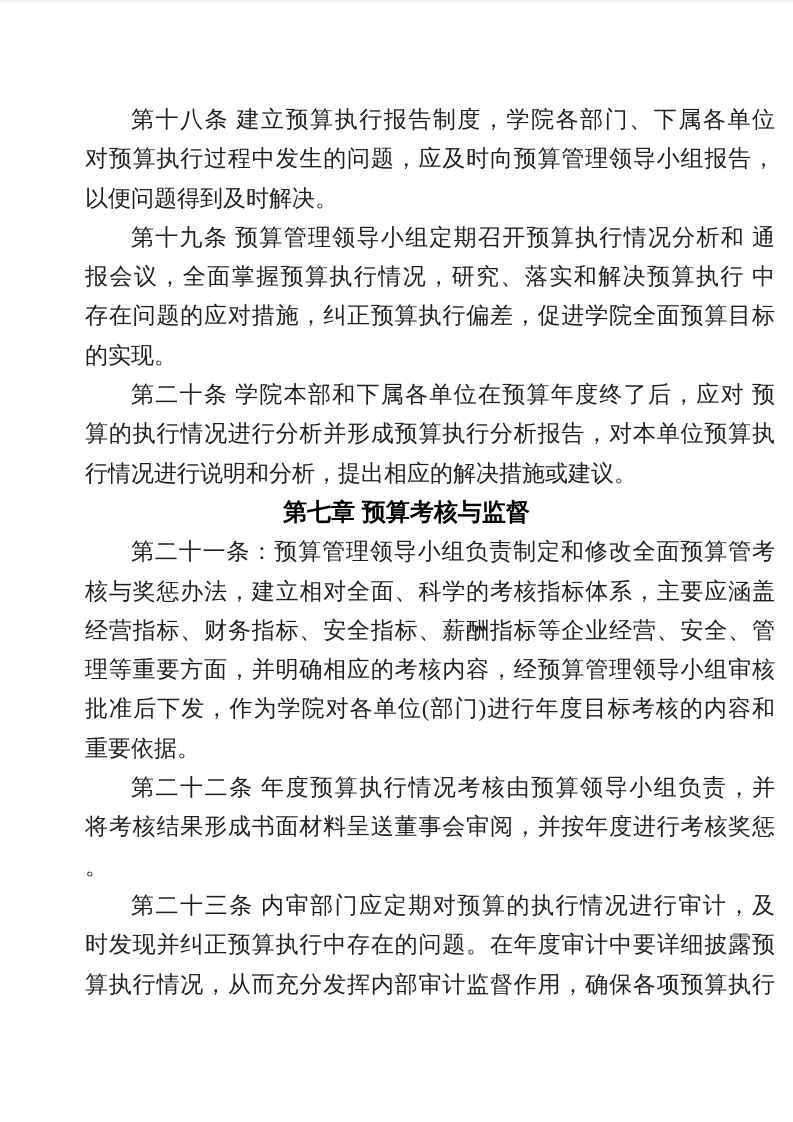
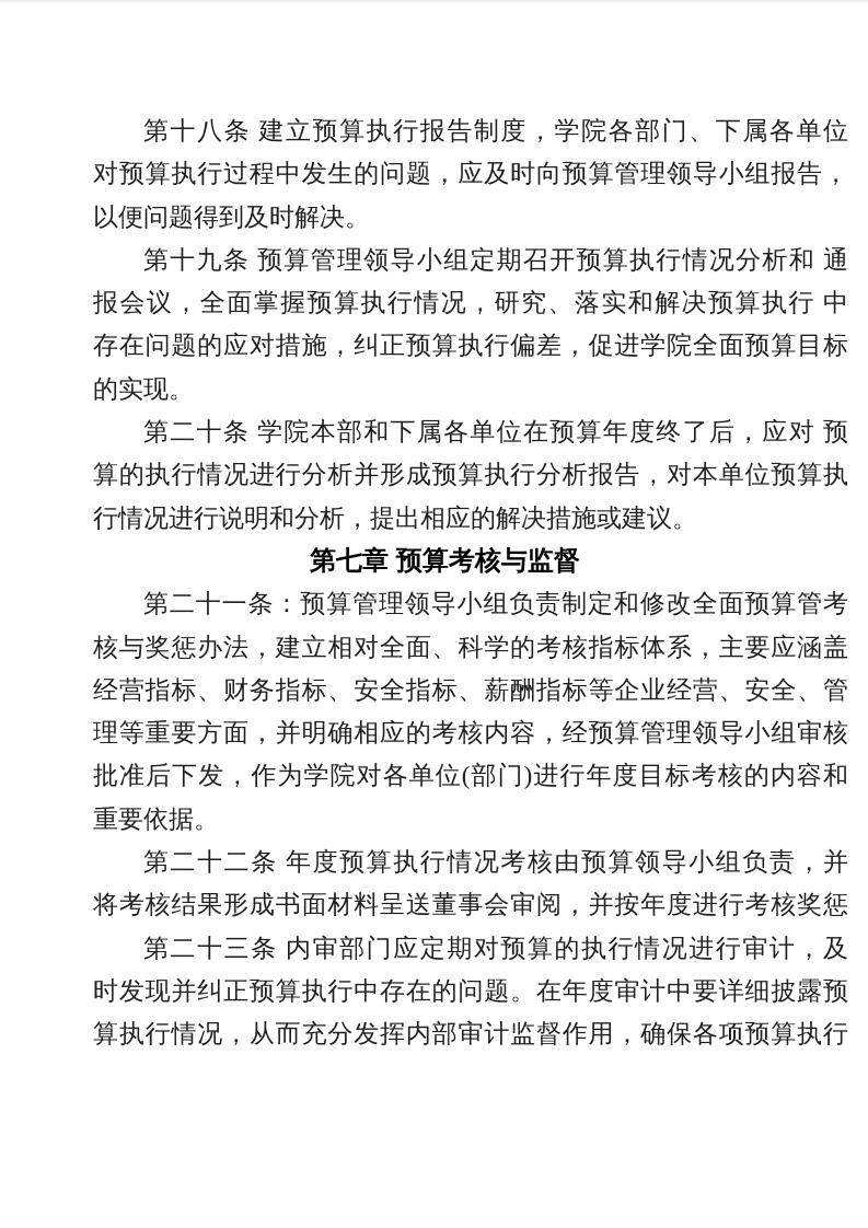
  第十八条 建立预算执行报告制度，学院各部门、下属各单位
  对预算执行过程中发生的问题，应及时向预算管理领导小组报告，
  以便问题得到及时解决。
  第十九条 预算管理领导小组定期召开预算执行情况分析和 通
  报会议，全面掌握预算执行情况，研究、落实和解决预算执行 中
  存在问题的应对措施，纠正预算执行偏差，促进学院全面预算目标
  的实现。
  第二十条 学院本部和下属各单位在预算年度终了后，应对 预
  算的执行情况进行分析并形成预算执行分析报告，对本单位预算执
  行情况进行说明和分析，提出相应的解决措施或建议。
  第七章 预算考核与监督
  第二十一条：预算管理领导小组负责制定和修改全面预算管考
  核与奖惩办法，建立相对全面、科学的考核指标体系，主要应涵盖
  经营指标、财务指标、安全指标、薪酬指标等企业经营、安全、管
  理等重要方面，并明确相应的考核内容，经预算管理领导小组审核
  批准后下发，作为学院对各单位(部门)进行年度目标考核的内容和
  重要依据。
  第二十二条 年度预算执行情况考核由预算领导小组负责，并
  将考核结果形成书面材料呈送董事会审阅，并按年度进行考核奖惩
- 。
  第二十三条 内审部门应定期对预算的执行情况进行审计，及
  时发现并纠正预算执行中存在的问题。在年度审计中要详细披露预
  算执行情况，从而充分发挥内部审计监督作用，确保各项预算执行
